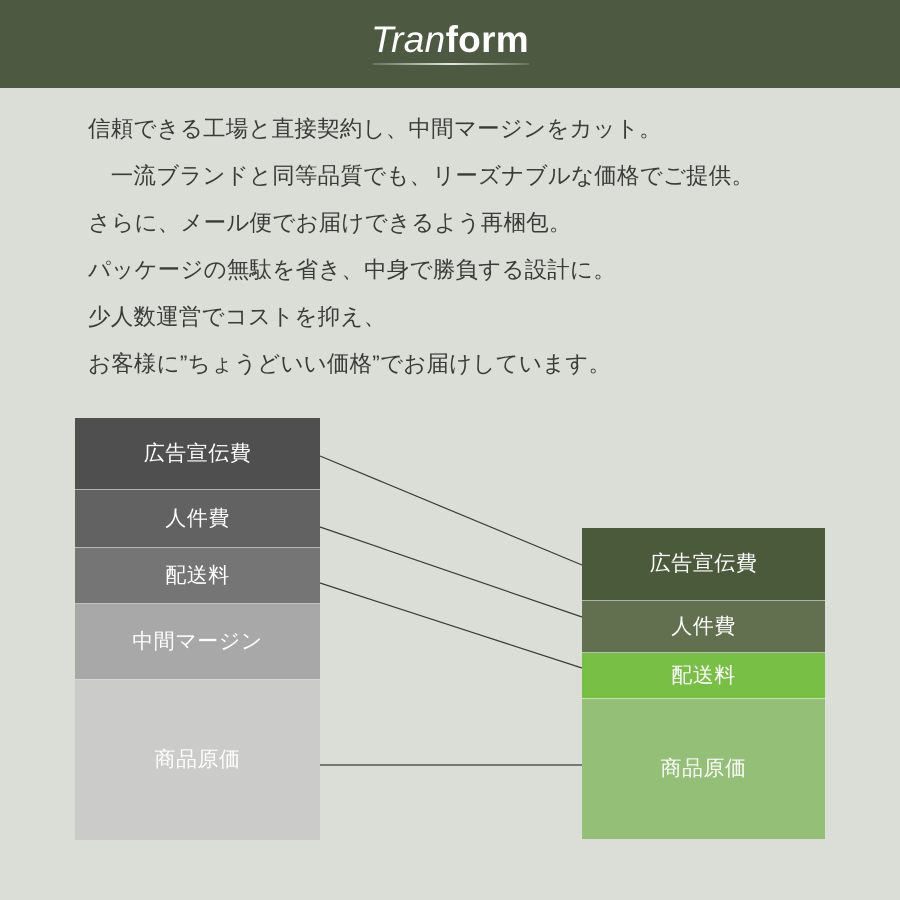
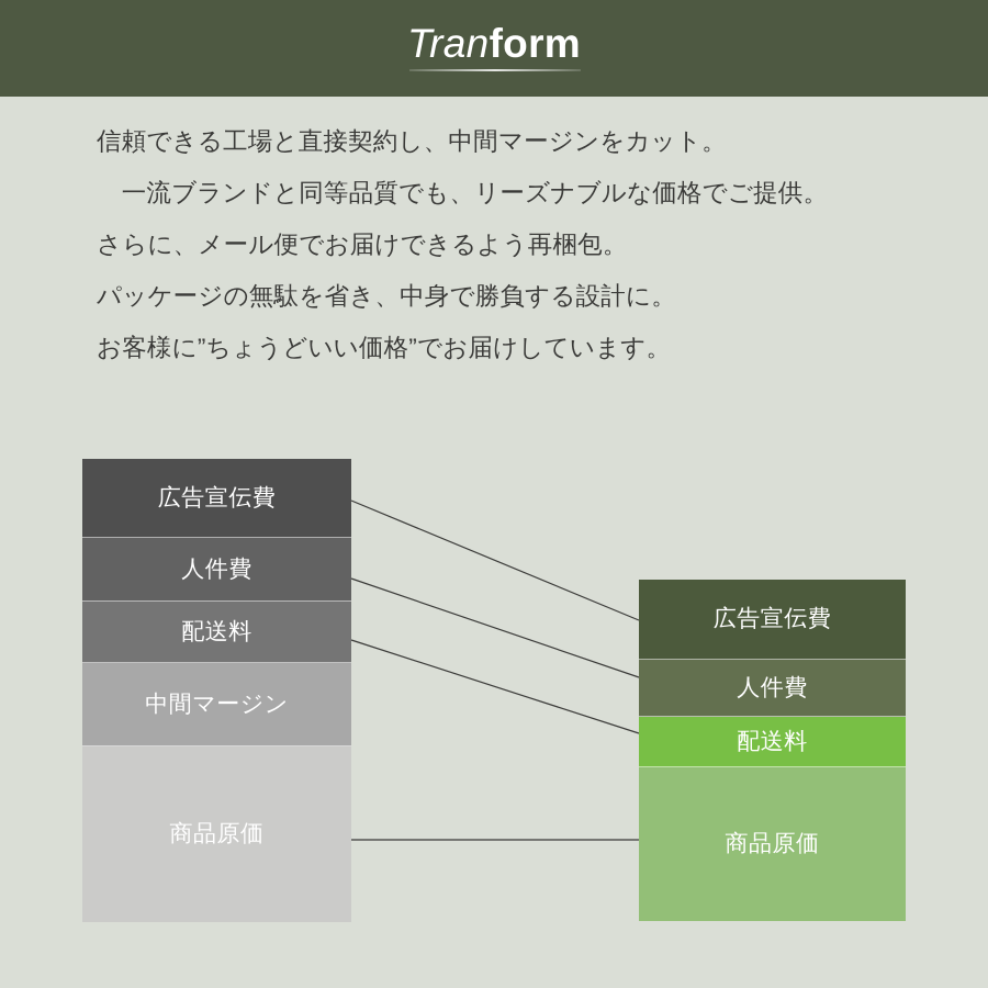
  Tranform
  信頼できる工場と直接契約し、中間マージンをカット。
  一流ブランドと同等品質でも、リーズナブルな価格でご提供。
  さらに、メール便でお届けできるよう再梱包。
  パッケージの無駄を省き、中身で勝負する設計に。
- 少人数運営でコストを抑え、
  お客様に”ちょうどいい価格”でお届けしています。
  広告宣伝費
  人件費
  配送料
  中間マージン
  商品原価
  広告宣伝費
  人件費
  配送料
  商品原価
